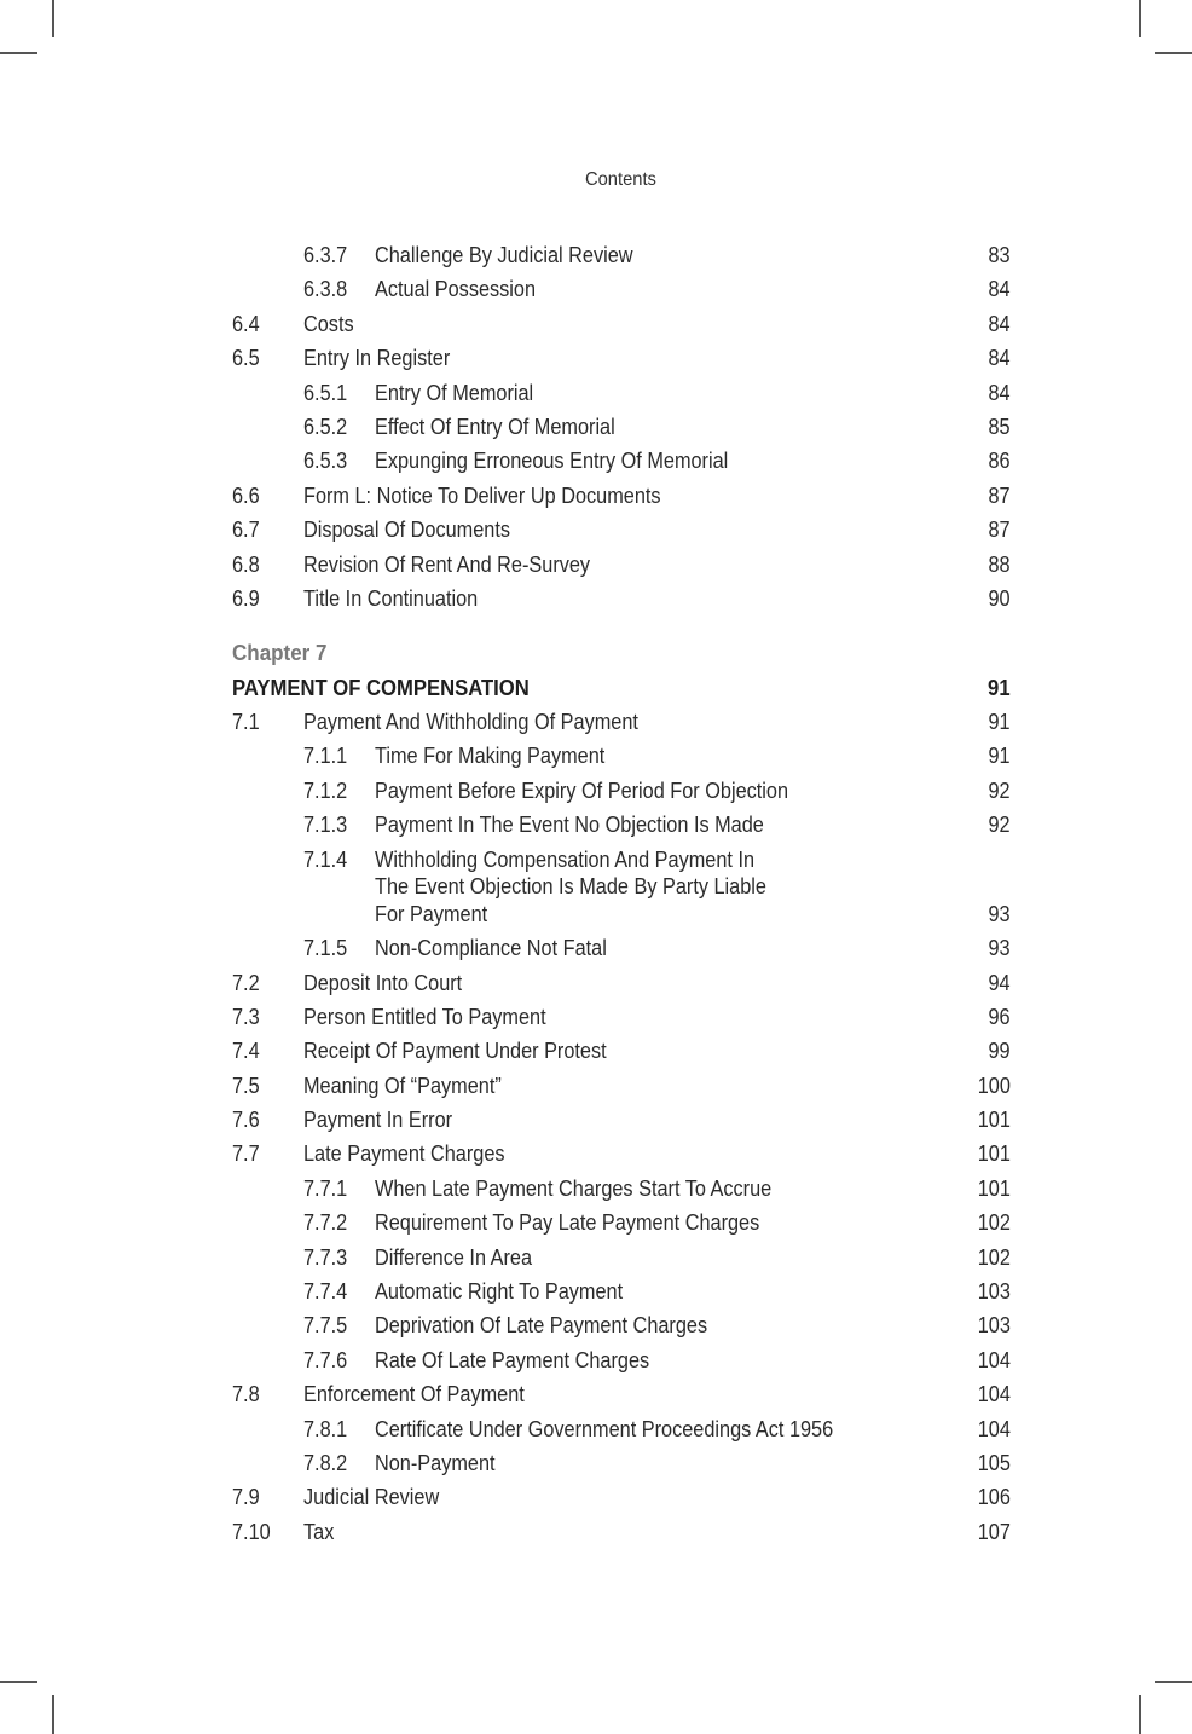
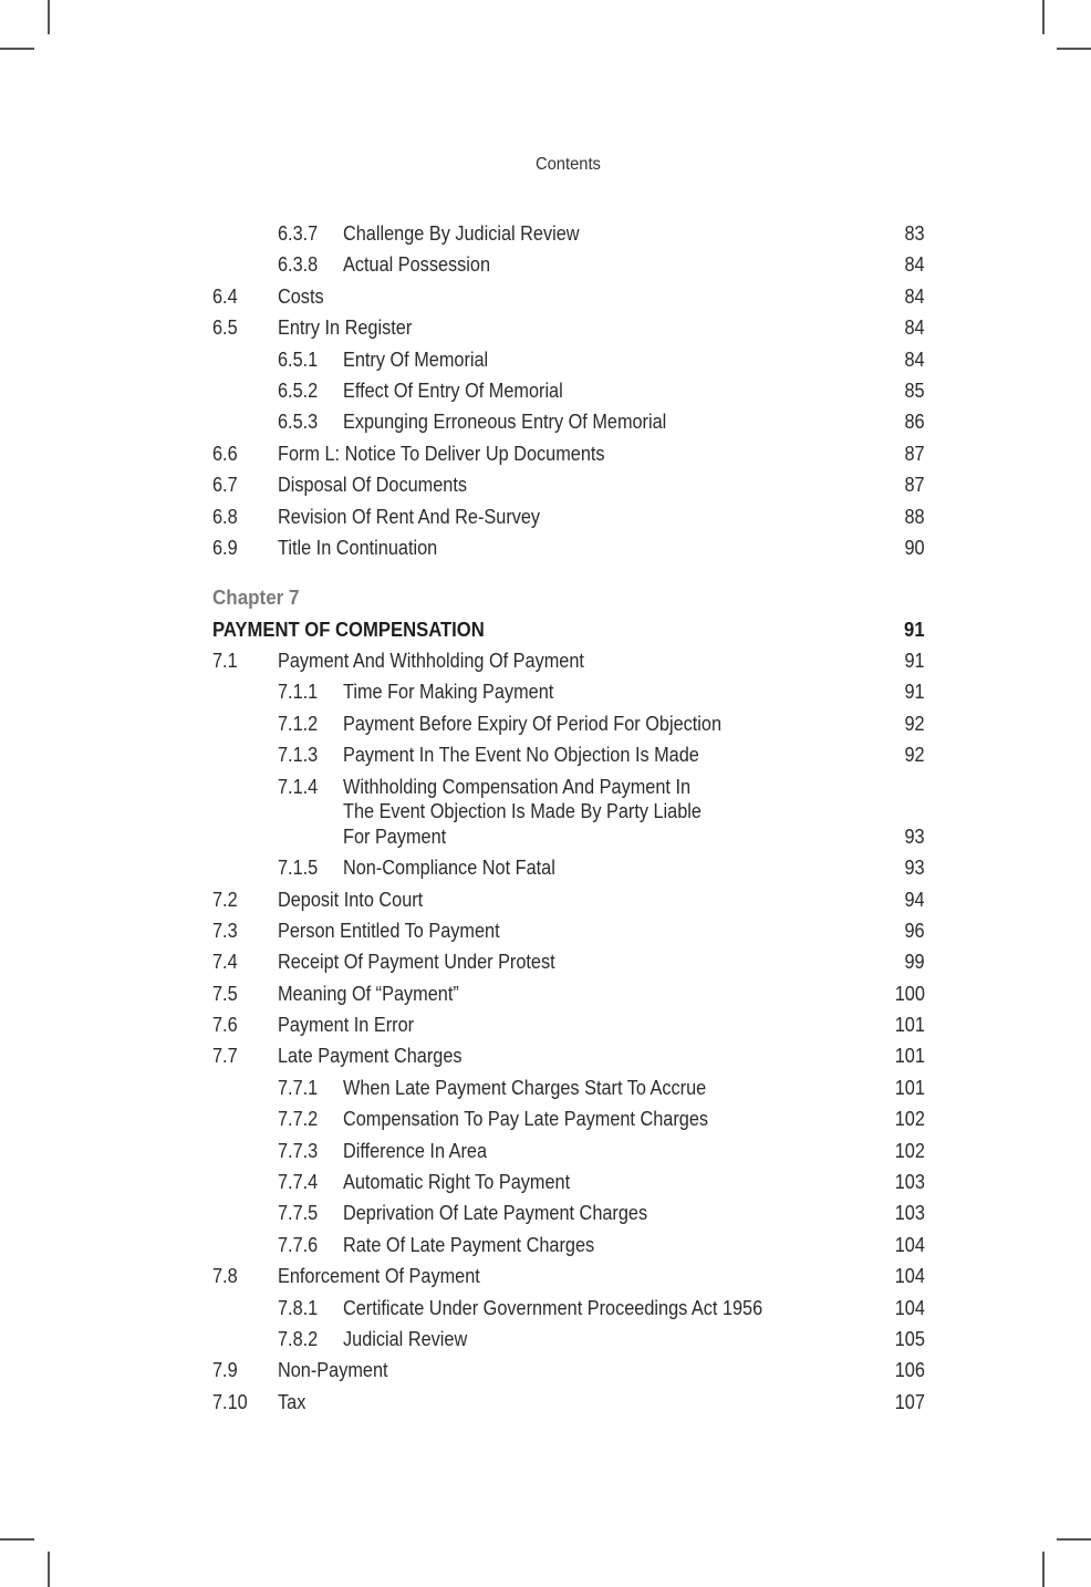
  Contents
  6.3.7
  Challenge By Judicial Review
  83
  6.3.8
  Actual Possession
  84
  6.4
  Costs
  84
  6.5
  Entry In Register
  84
  6.5.1
  Entry Of Memorial
  84
  6.5.2
  Effect Of Entry Of Memorial
  85
  6.5.3
  Expunging Erroneous Entry Of Memorial
  86
  6.6
  Form L: Notice To Deliver Up Documents
  87
  6.7
  Disposal Of Documents
  87
  6.8
  Revision Of Rent And Re-Survey
  88
  6.9
  Title In Continuation
  90
  Chapter 7
  PAYMENT OF COMPENSATION
  91
  7.1
  Payment And Withholding Of Payment
  91
  7.1.1
  Time For Making Payment
  91
  7.1.2
  Payment Before Expiry Of Period For Objection
  92
  7.1.3
  Payment In The Event No Objection Is Made
  92
  7.1.4
  Withholding Compensation And Payment In
  The Event Objection Is Made By Party Liable
  For Payment
  93
  7.1.5
  Non-Compliance Not Fatal
  93
  7.2
  Deposit Into Court
  94
  7.3
  Person Entitled To Payment
  96
  7.4
  Receipt Of Payment Under Protest
  99
  7.5
  Meaning Of “Payment”
  100
  7.6
  Payment In Error
  101
  7.7
  Late Payment Charges
  101
  7.7.1
  When Late Payment Charges Start To Accrue
  101
  7.7.2
- Requirement To Pay Late Payment Charges
+ Compensation To Pay Late Payment Charges
  102
  7.7.3
  Difference In Area
  102
  7.7.4
  Automatic Right To Payment
  103
  7.7.5
  Deprivation Of Late Payment Charges
  103
  7.7.6
  Rate Of Late Payment Charges
  104
  7.8
  Enforcement Of Payment
  104
  7.8.1
  Certificate Under Government Proceedings Act 1956
  104
  7.8.2
- Non-Payment
+ Judicial Review
  105
  7.9
- Judicial Review
+ Non-Payment
  106
  7.10
  Tax
  107
